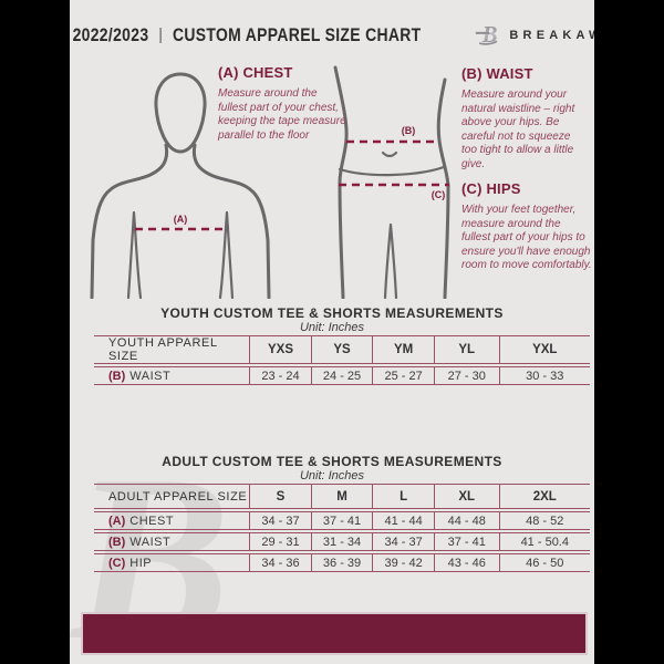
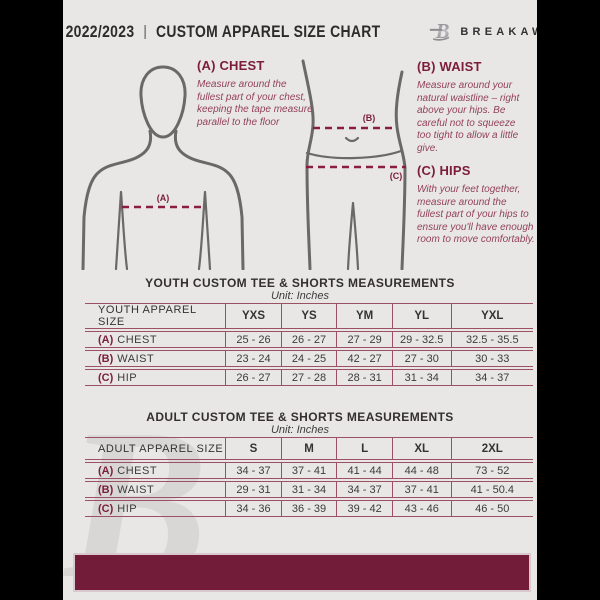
  2022/2023
  |
  CUSTOM APPAREL SIZE CHART
  B
  (A)
  (B)
  (C)
  (A) CHEST
  Measure around the fullest part of your chest, keeping the tape measure parallel to the floor
  (B) WAIST
  Measure around your natural waistline – right above your hips. Be careful not to squeeze too tight to allow a little give.
  (C) HIPS
  With your feet together, measure around the fullest part of your hips to ensure you'll have enough room to move comfortably.
  B
  YOUTH CUSTOM TEE & SHORTS MEASUREMENTS
  Unit: Inches
  YOUTH APPAREL SIZE	YXS	YS	YM	YL	YXL
+ (A) CHEST	25 - 26	26 - 27	27 - 29	29 - 32.5	32.5 - 35.5
- (B) WAIST	23 - 24	24 - 25	25 - 27	27 - 30	30 - 33
+ (B) WAIST	23 - 24	24 - 25	42 - 27	27 - 30	30 - 33
+ (C) HIP	26 - 27	27 - 28	28 - 31	31 - 34	34 - 37
  ADULT CUSTOM TEE & SHORTS MEASUREMENTS
  Unit: Inches
  ADULT APPAREL SIZE	S	M	L	XL	2XL
- (A) CHEST	34 - 37	37 - 41	41 - 44	44 - 48	48 - 52
+ (A) CHEST	34 - 37	37 - 41	41 - 44	44 - 48	73 - 52
  (B) WAIST	29 - 31	31 - 34	34 - 37	37 - 41	41 - 50.4
  (C) HIP	34 - 36	36 - 39	39 - 42	43 - 46	46 - 50
